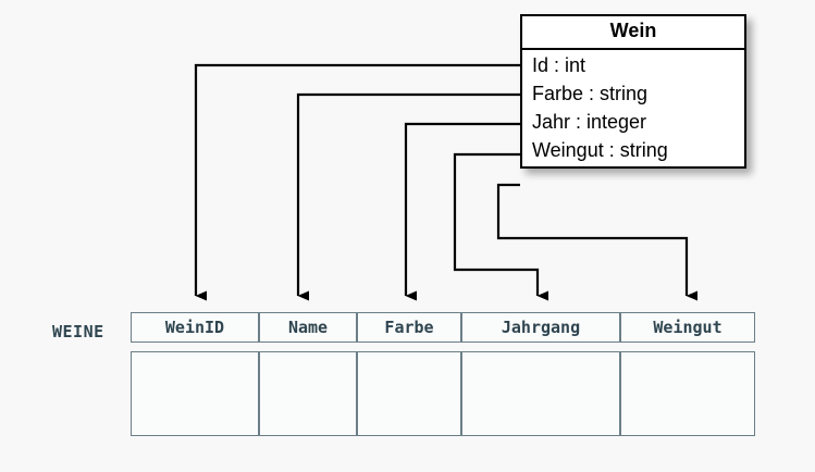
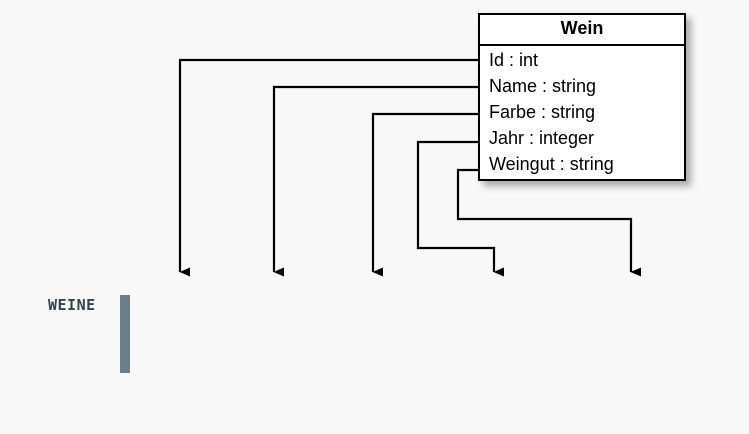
  Wein
  Id : int
+ Name : string
  Farbe : string
  Jahr : integer
  Weingut : string
  WEINE
- WeinID	Name	Farbe	Jahrgang	Weingut
